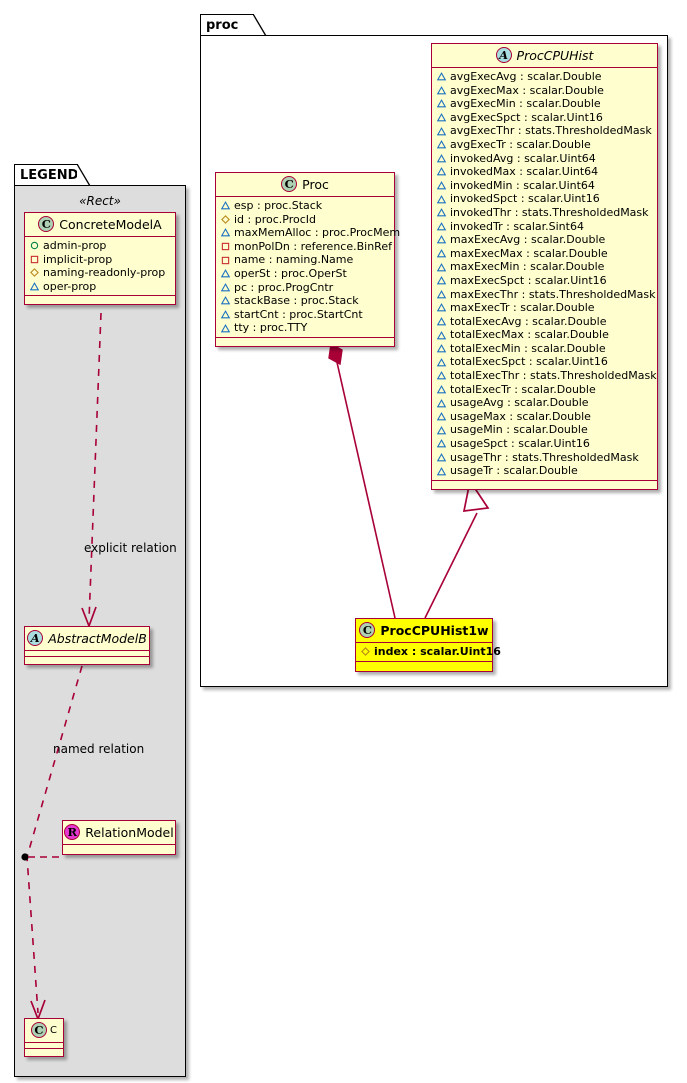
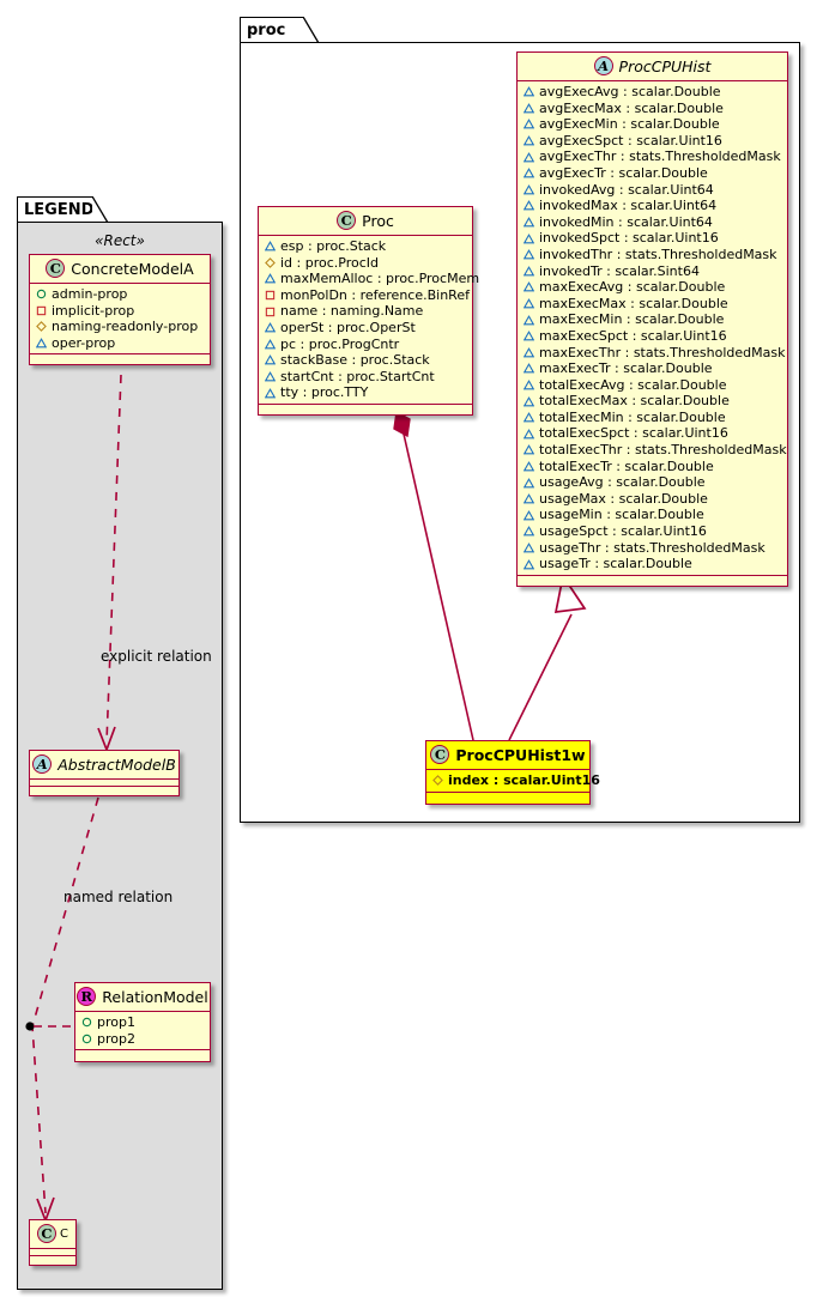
  proc
  LEGEND
  explicit relation
  named relation
  «Rect»
  C
  ConcreteModelA
  admin-prop
  implicit-prop
  naming-readonly-prop
  oper-prop
  A
  AbstractModelB
  R
  RelationModel
+ prop1
+ prop2
  C
  C
  C
  Proc
  esp : proc.Stack
  id : proc.ProcId
  maxMemAlloc : proc.ProcMem
  monPolDn : reference.BinRef
  name : naming.Name
  operSt : proc.OperSt
  pc : proc.ProgCntr
  stackBase : proc.Stack
  startCnt : proc.StartCnt
  tty : proc.TTY
  A
  ProcCPUHist
  avgExecAvg : scalar.Double
  avgExecMax : scalar.Double
  avgExecMin : scalar.Double
  avgExecSpct : scalar.Uint16
  avgExecThr : stats.ThresholdedMask
  avgExecTr : scalar.Double
  invokedAvg : scalar.Uint64
  invokedMax : scalar.Uint64
  invokedMin : scalar.Uint64
  invokedSpct : scalar.Uint16
  invokedThr : stats.ThresholdedMask
  invokedTr : scalar.Sint64
  maxExecAvg : scalar.Double
  maxExecMax : scalar.Double
  maxExecMin : scalar.Double
  maxExecSpct : scalar.Uint16
  maxExecThr : stats.ThresholdedMask
  maxExecTr : scalar.Double
  totalExecAvg : scalar.Double
  totalExecMax : scalar.Double
  totalExecMin : scalar.Double
  totalExecSpct : scalar.Uint16
  totalExecThr : stats.ThresholdedMask
  totalExecTr : scalar.Double
  usageAvg : scalar.Double
  usageMax : scalar.Double
  usageMin : scalar.Double
  usageSpct : scalar.Uint16
  usageThr : stats.ThresholdedMask
  usageTr : scalar.Double
  C
  ProcCPUHist1w
  index : scalar.Uint16
